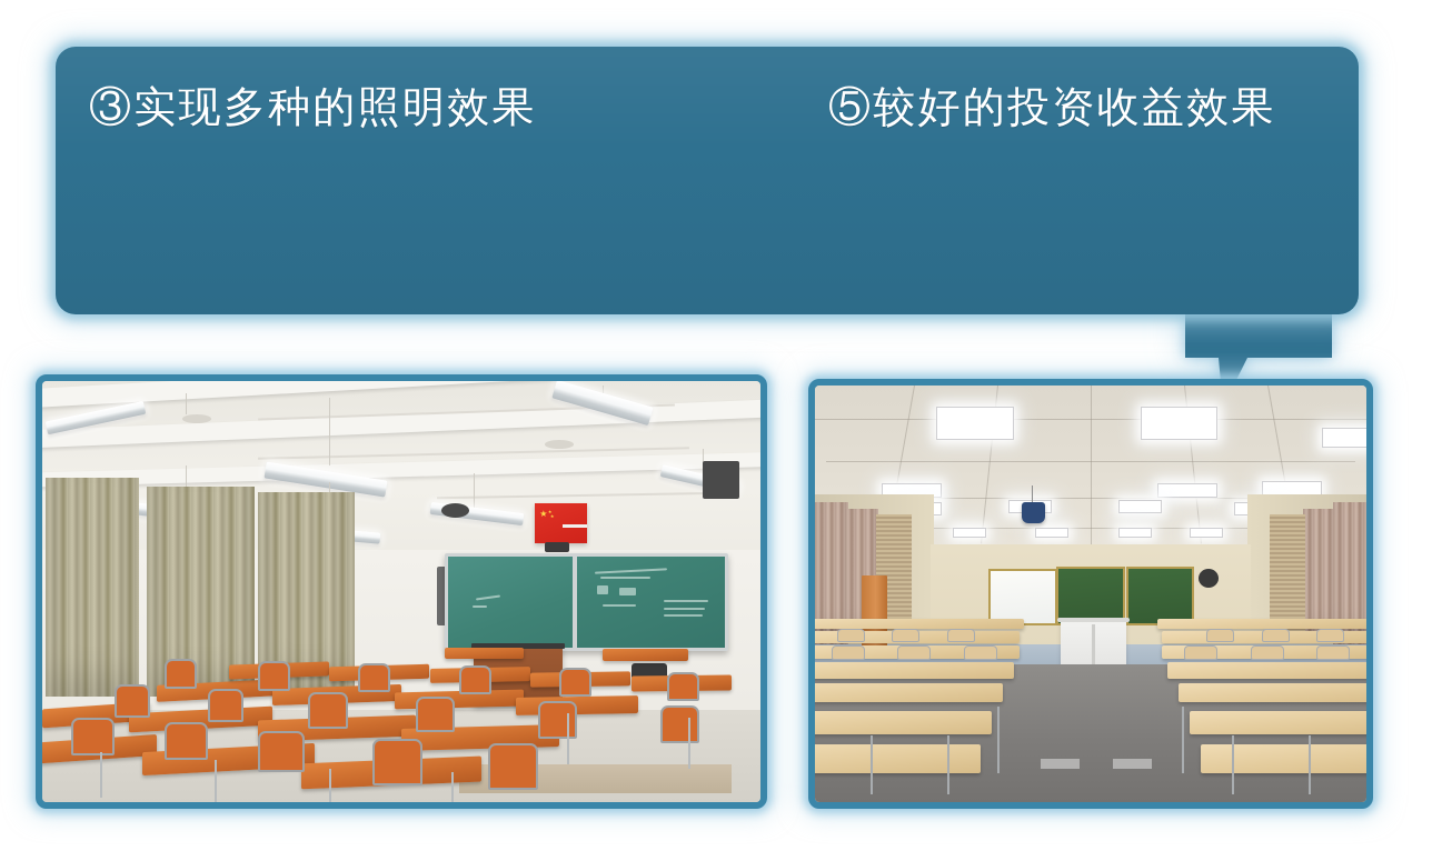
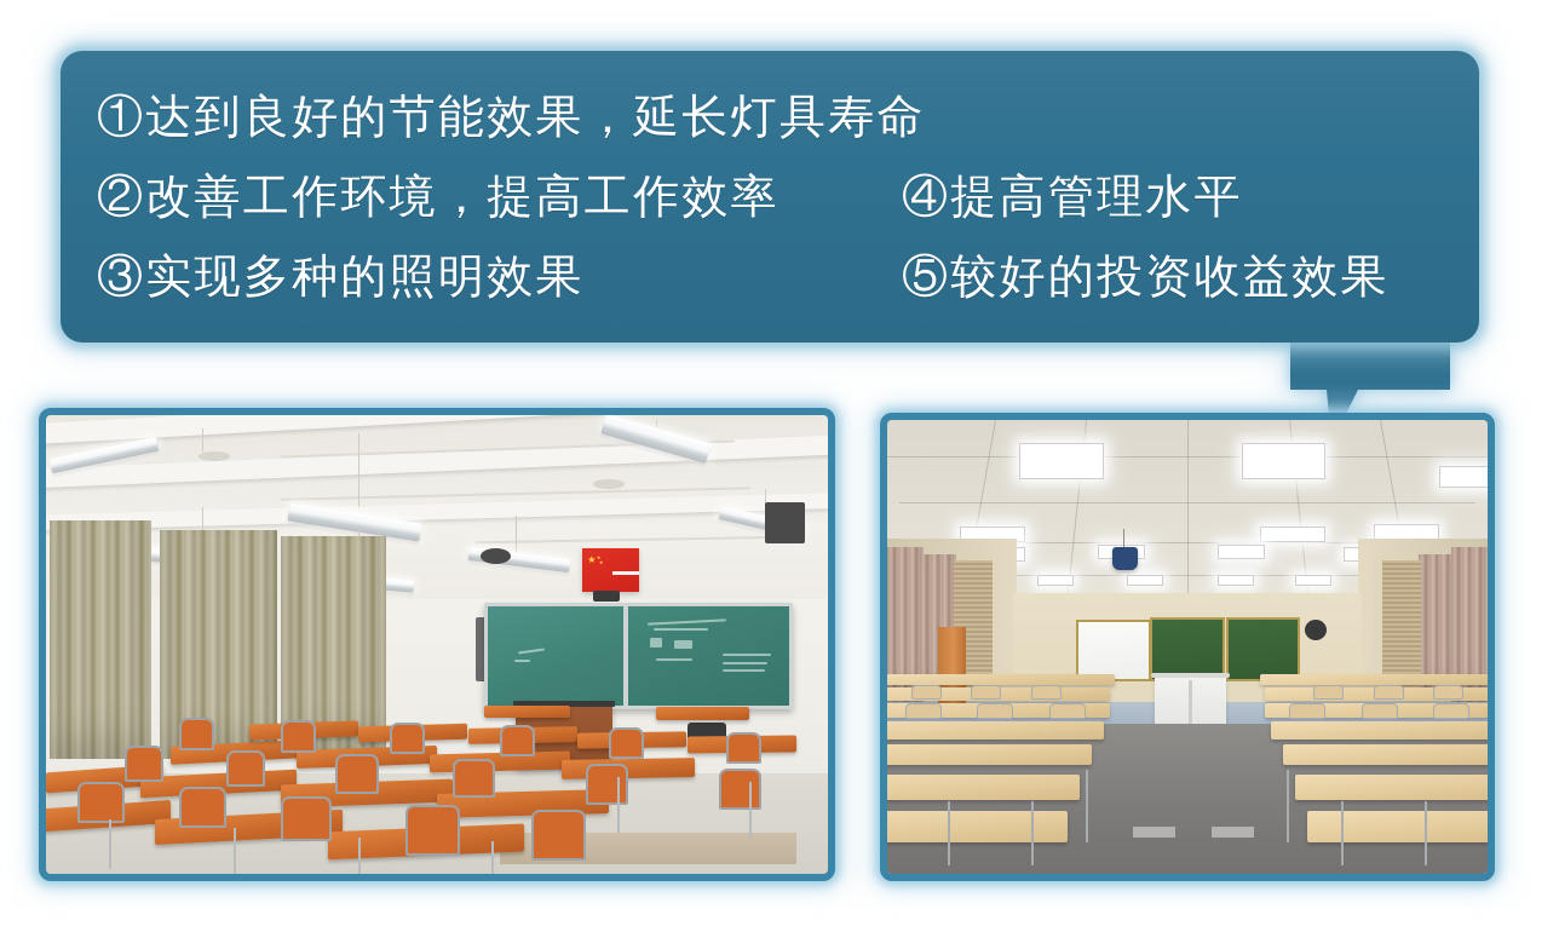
+ ①达到良好的节能效果，延长灯具寿命
+ ②改善工作环境，提高工作效率
+ ④提高管理水平
  ③实现多种的照明效果
  ⑤较好的投资收益效果
  ★
